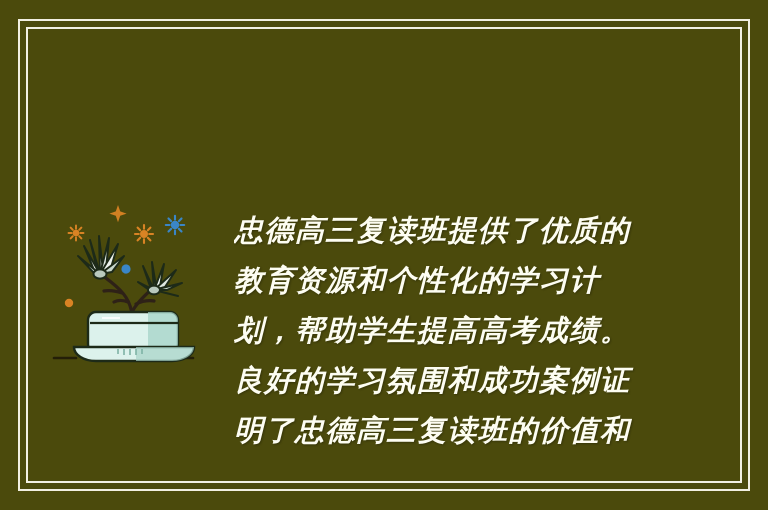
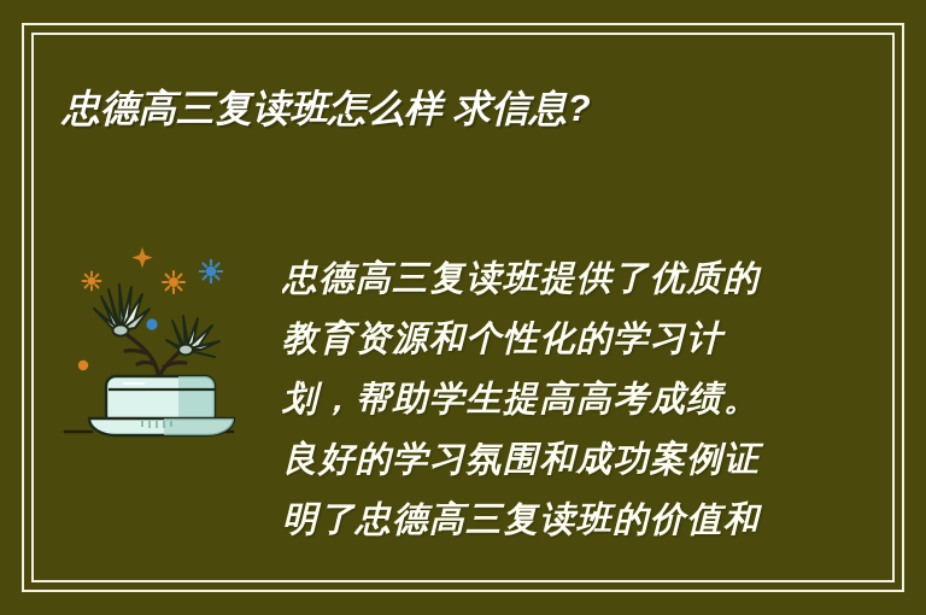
+ 忠德高三复读班怎么样 求信息?
  忠德高三复读班提供了优质的教育资源和个性化的学习计划，帮助学生提高高考成绩。良好的学习氛围和成功案例证明了忠德高三复读班的价值和
